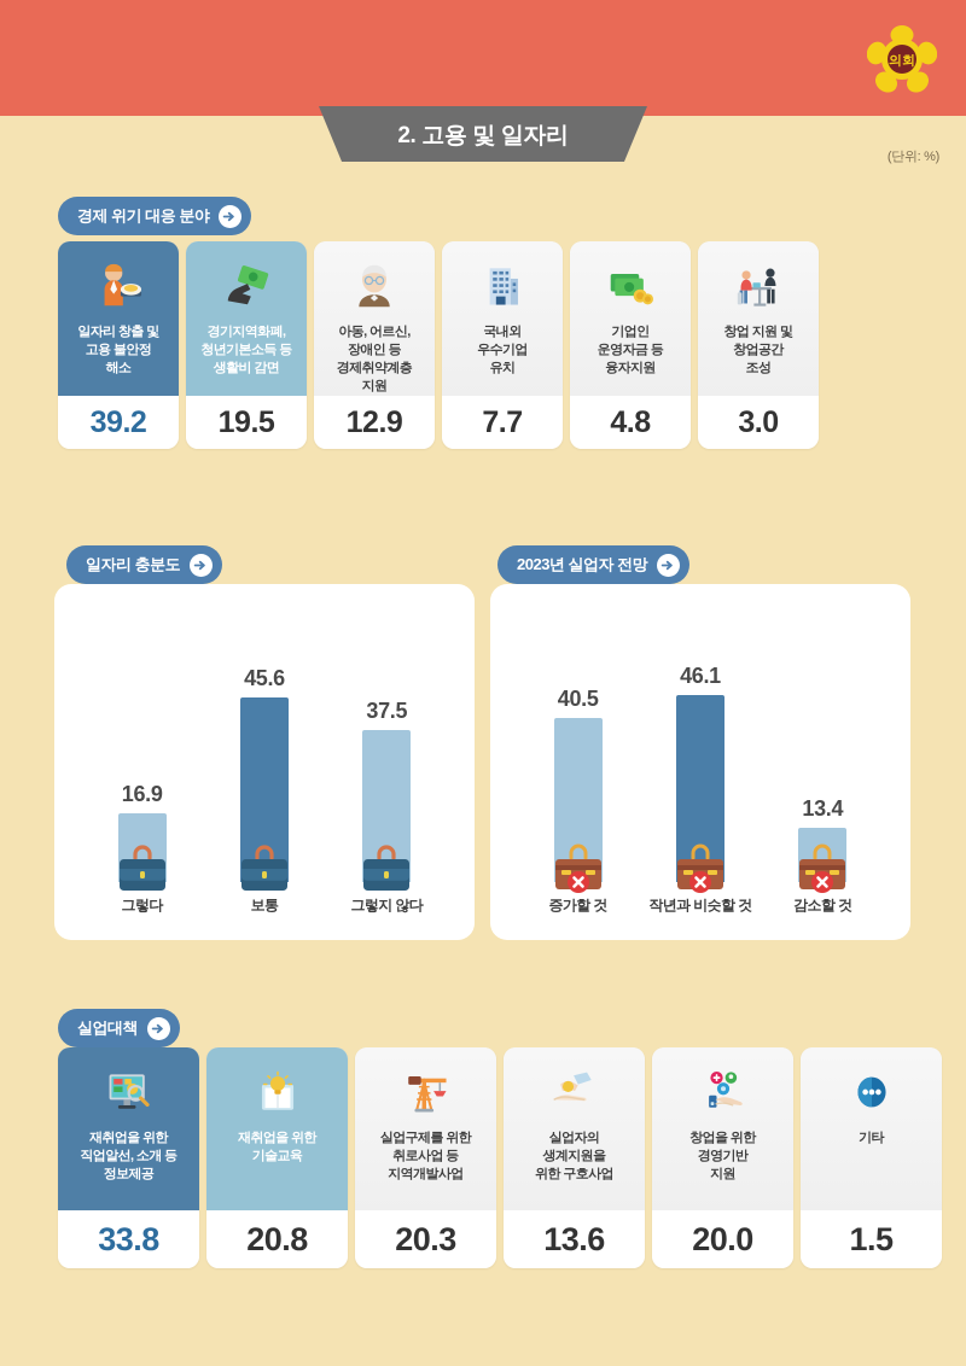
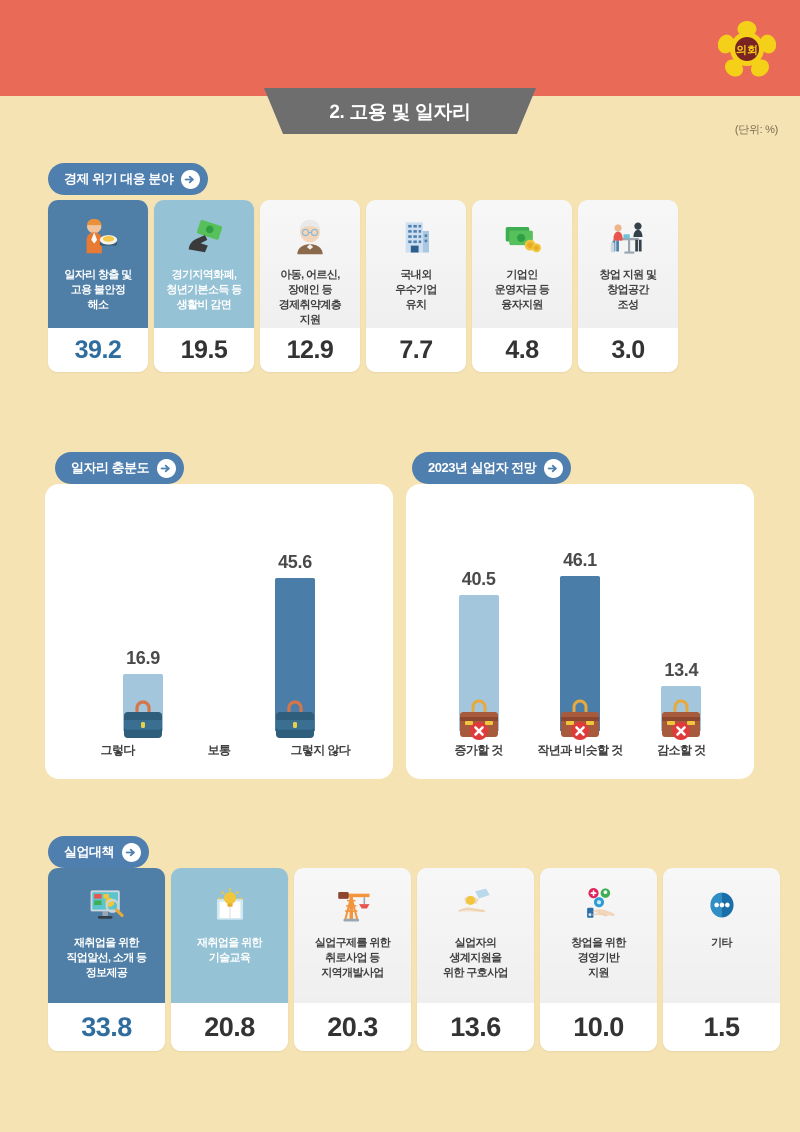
  의회
  2. 고용 및 일자리
  (단위: %)
  경제 위기 대응 분야
  일자리 창출 및
  고용 불안정
  해소
  39.2
  경기지역화폐,
  청년기본소득 등
  생활비 감면
  19.5
  아동, 어르신,
  장애인 등
  경제취약계층
  지원
  12.9
  국내외
  우수기업
  유치
  7.7
  기업인
  운영자금 등
  융자지원
  4.8
  창업 지원 및
  창업공간
  조성
  3.0
  일자리 충분도
  2023년 실업자 전망
  16.9
  45.6
- 37.5
  그렇다
  보통
  그렇지 않다
  40.5
  46.1
  13.4
  증가할 것
  작년과 비슷할 것
  감소할 것
  실업대책
  재취업을 위한
  직업알선, 소개 등
  정보제공
  33.8
  재취업을 위한
  기술교육
  20.8
  실업구제를 위한
  취로사업 등
  지역개발사업
  20.3
  실업자의
  생계지원을
  위한 구호사업
  13.6
  창업을 위한
  경영기반
  지원
- 20.0
+ 10.0
  기타
  1.5
